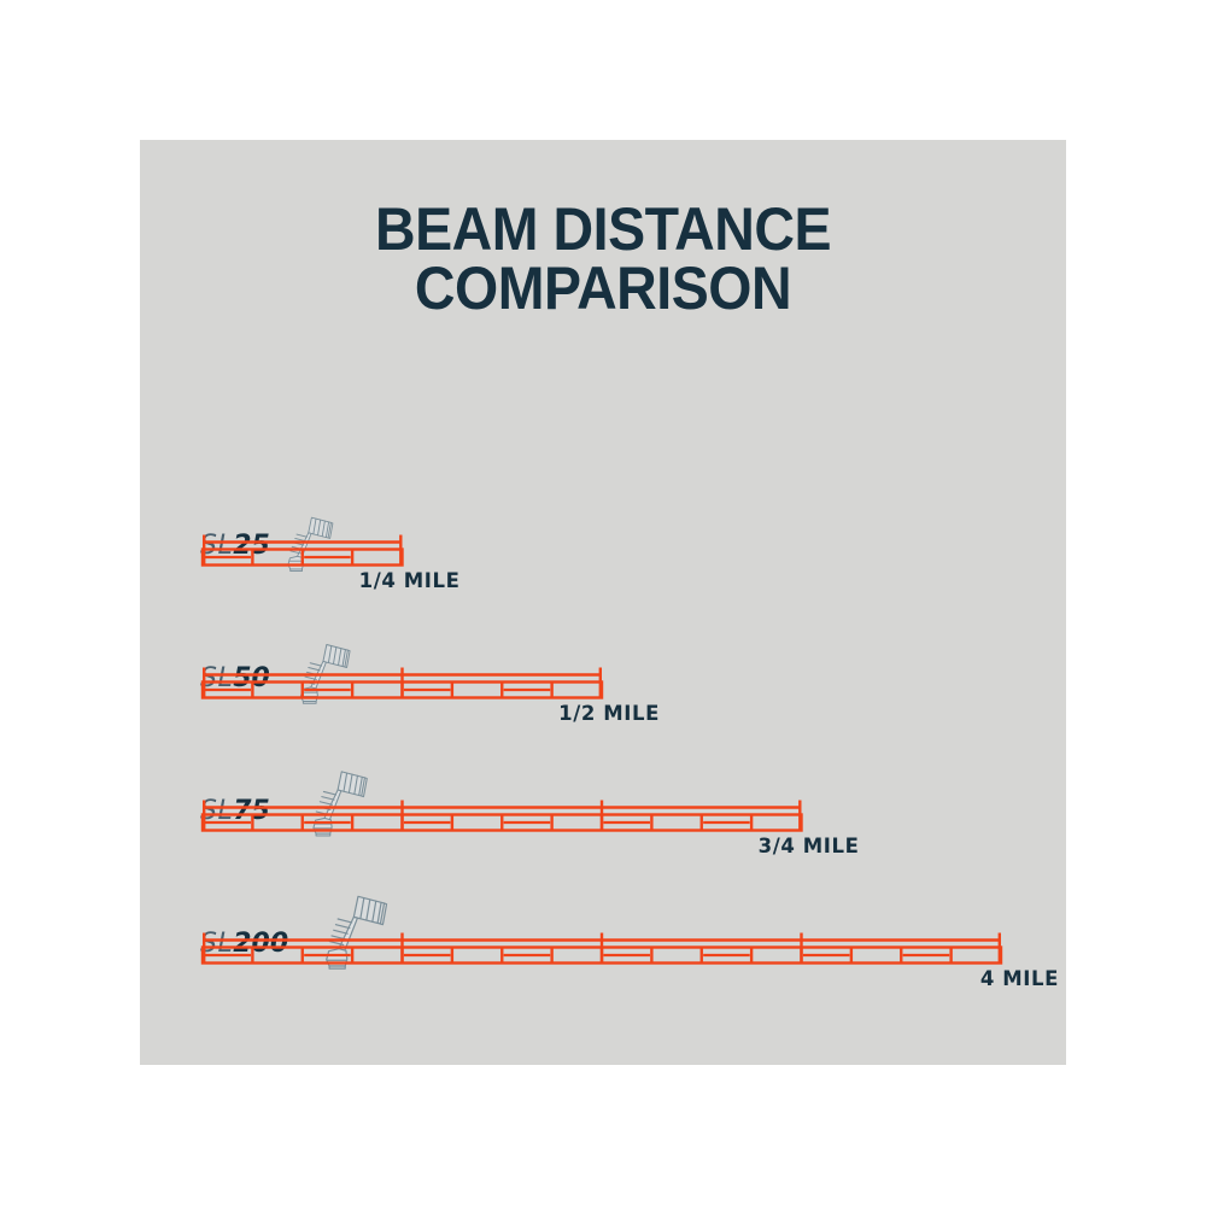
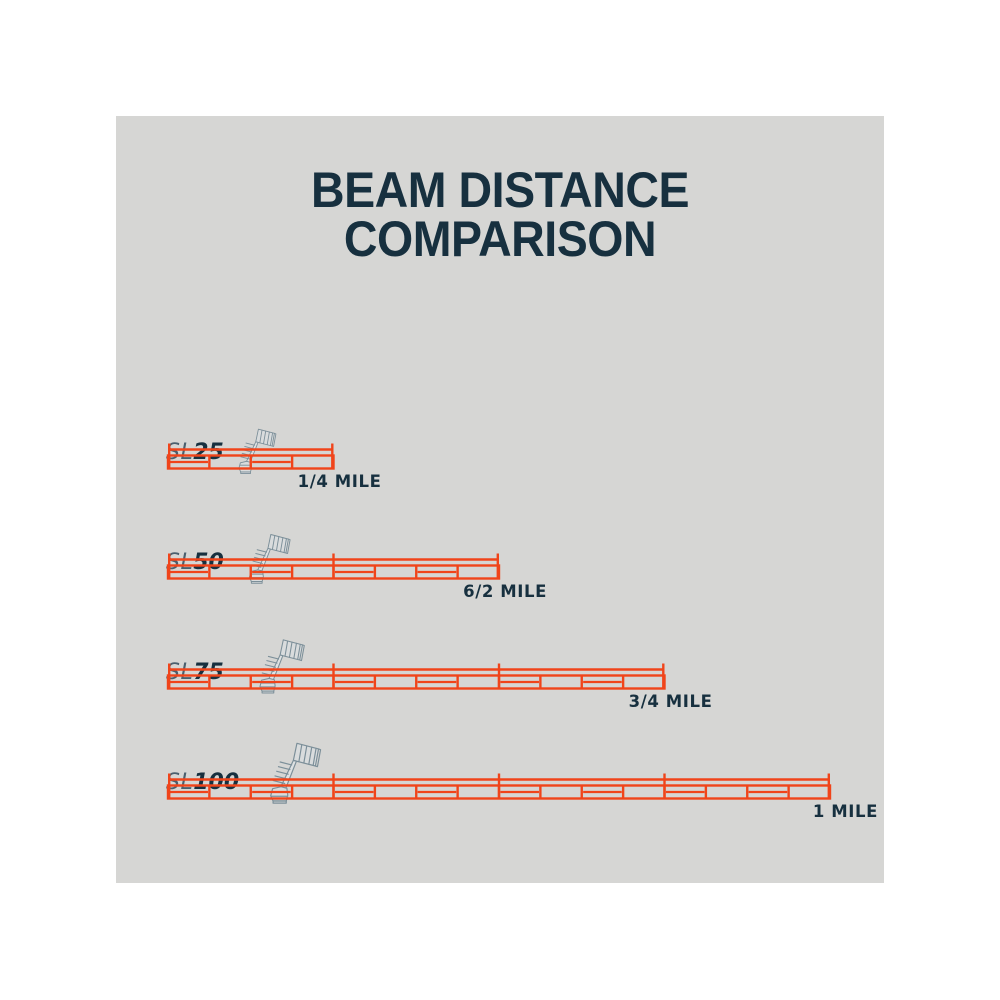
  BEAM DISTANCE
  COMPARISON
  SL25
  1/4 MILE
  SL50
- 1/2 MILE
+ 6/2 MILE
  SL75
  3/4 MILE
- SL200
+ SL100
- 4 MILE
+ 1 MILE
